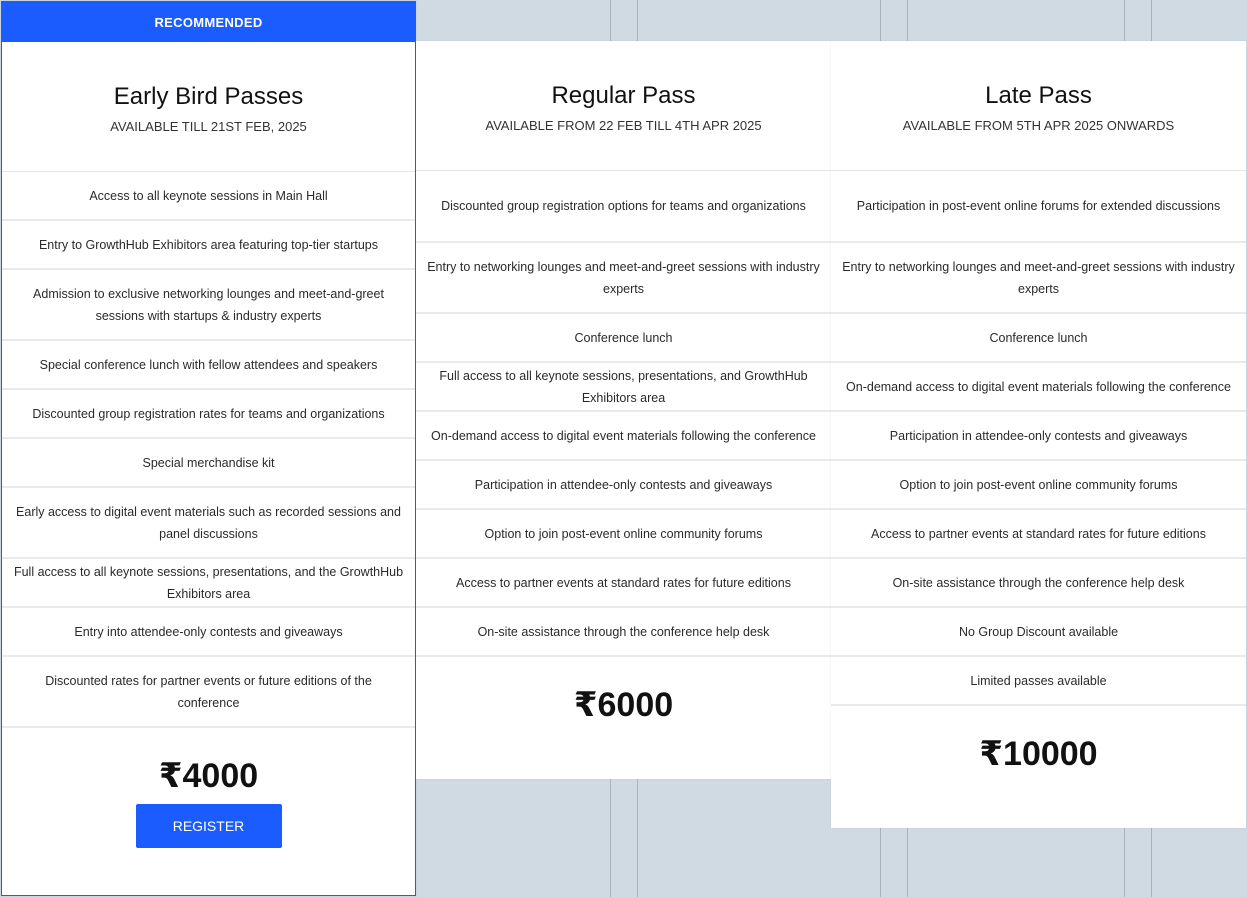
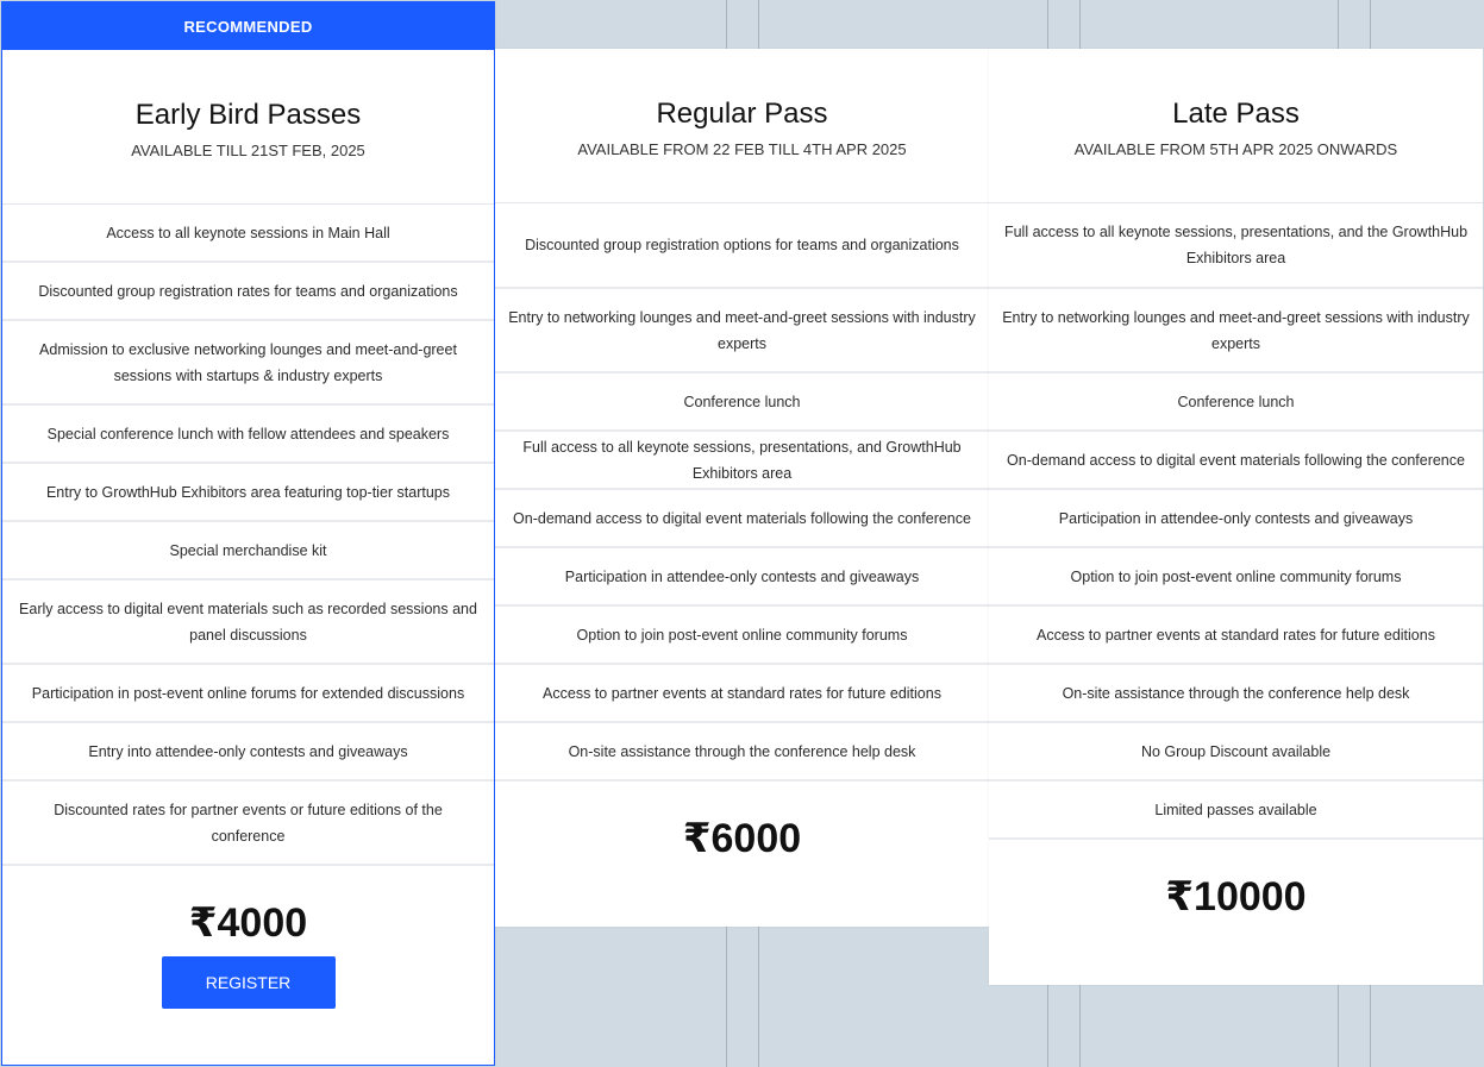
  RECOMMENDED
  Early Bird Passes
  AVAILABLE TILL 21ST FEB, 2025
  Access to all keynote sessions in Main Hall
- Entry to GrowthHub Exhibitors area featuring top-tier startups
+ Discounted group registration rates for teams and organizations
  Admission to exclusive networking lounges and meet-and-greet sessions with startups & industry experts
  Special conference lunch with fellow attendees and speakers
- Discounted group registration rates for teams and organizations
+ Entry to GrowthHub Exhibitors area featuring top-tier startups
  Special merchandise kit
  Early access to digital event materials such as recorded sessions and panel discussions
- Full access to all keynote sessions, presentations, and the GrowthHub Exhibitors area
+ Participation in post-event online forums for extended discussions
  Entry into attendee-only contests and giveaways
  Discounted rates for partner events or future editions of the conference
  ₹4000
  REGISTER
  Regular Pass
  AVAILABLE FROM 22 FEB TILL 4TH APR 2025
  Discounted group registration options for teams and organizations
  Entry to networking lounges and meet-and-greet sessions with industry experts
  Conference lunch
  Full access to all keynote sessions, presentations, and GrowthHub Exhibitors area
  On-demand access to digital event materials following the conference
  Participation in attendee-only contests and giveaways
  Option to join post-event online community forums
  Access to partner events at standard rates for future editions
  On-site assistance through the conference help desk
  ₹6000
  Late Pass
  AVAILABLE FROM 5TH APR 2025 ONWARDS
- Participation in post-event online forums for extended discussions
+ Full access to all keynote sessions, presentations, and the GrowthHub Exhibitors area
  Entry to networking lounges and meet-and-greet sessions with industry experts
  Conference lunch
  On-demand access to digital event materials following the conference
  Participation in attendee-only contests and giveaways
  Option to join post-event online community forums
  Access to partner events at standard rates for future editions
  On-site assistance through the conference help desk
  No Group Discount available
  Limited passes available
  ₹10000
